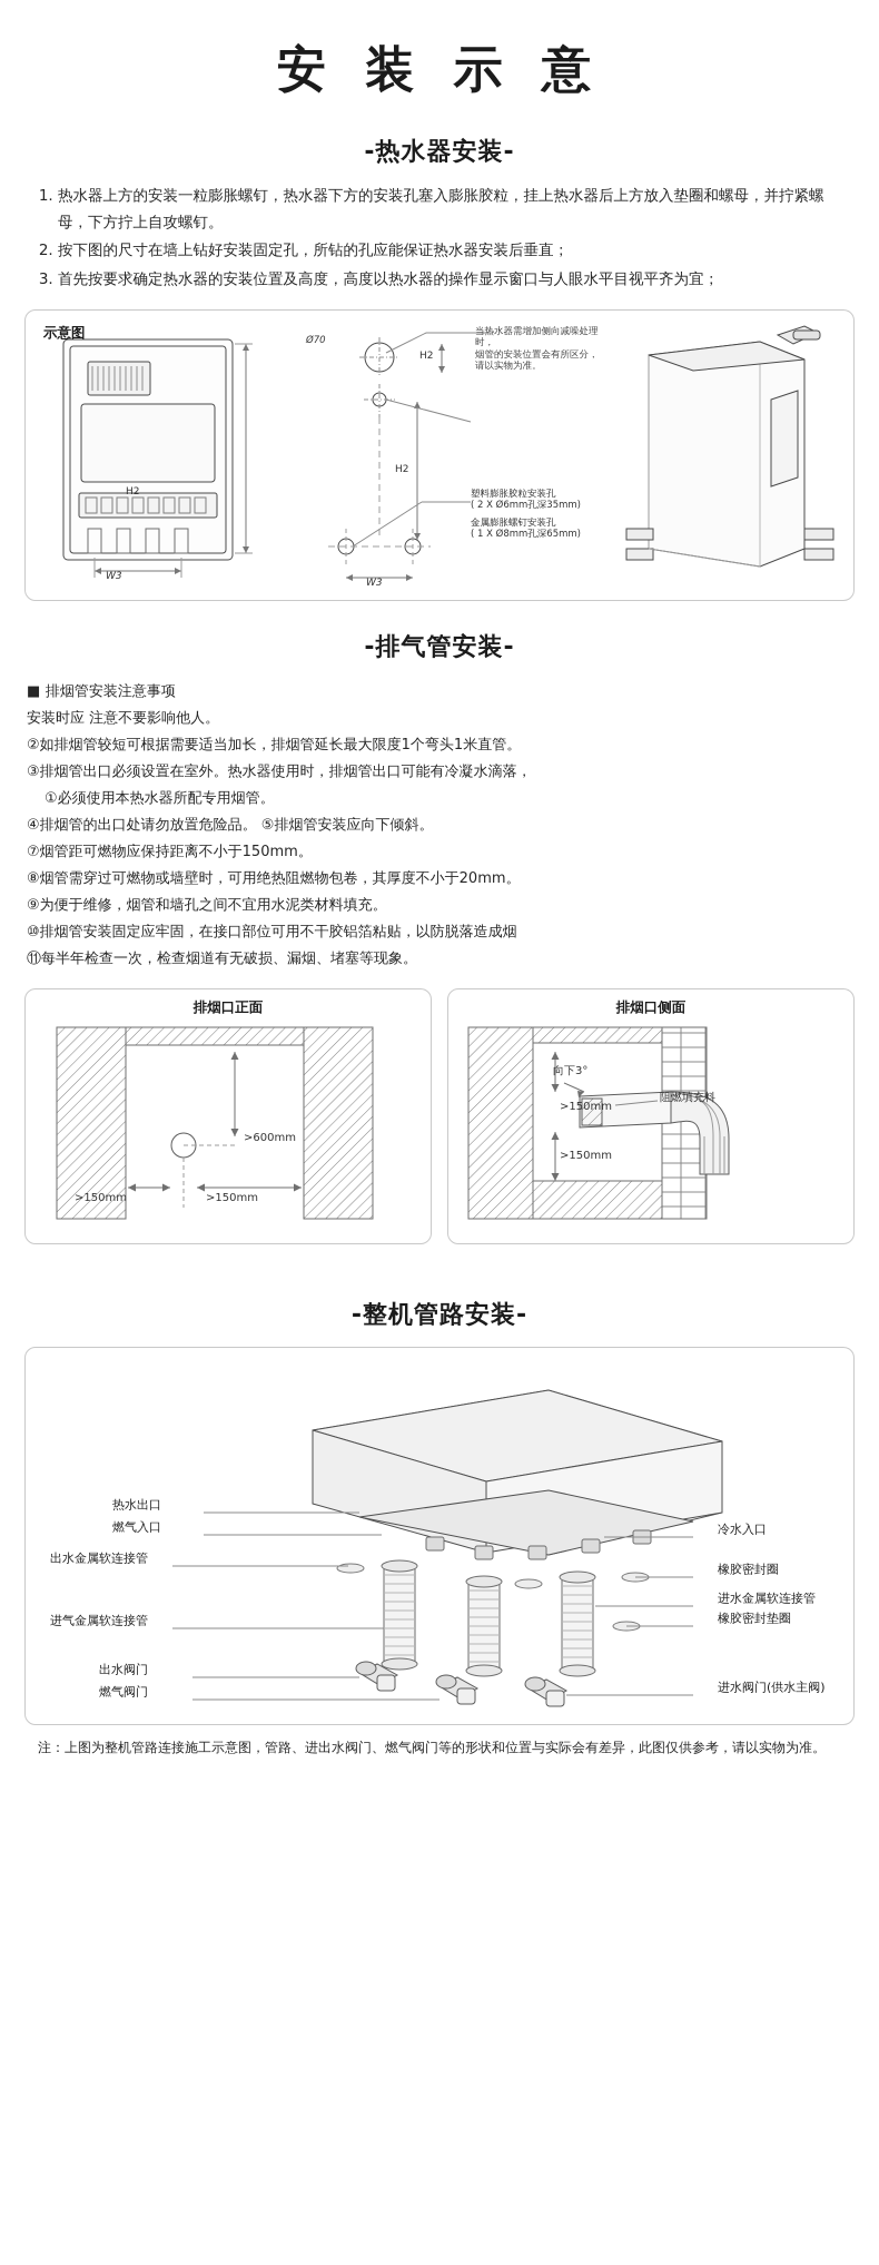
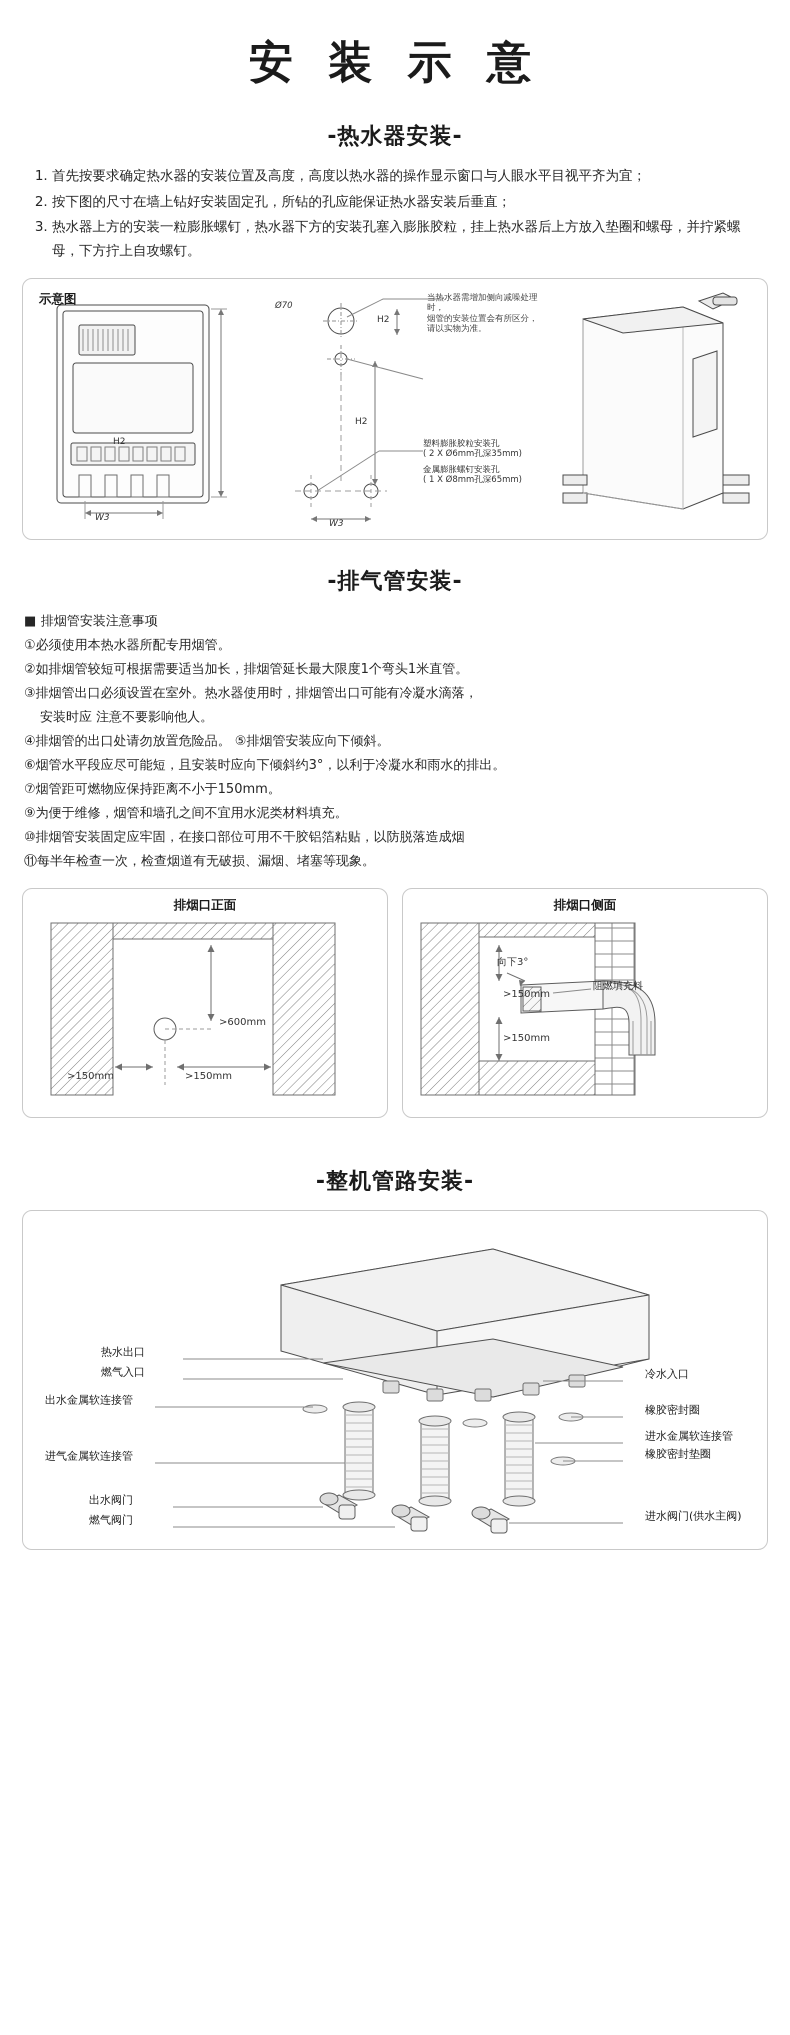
  安 装 示 意
  -热水器安装-
- 热水器上方的安装一粒膨胀螺钉，热水器下方的安装孔塞入膨胀胶粒，挂上热水器后上方放入垫圈和螺母，并拧紧螺母，下方拧上自攻螺钉。
+ 首先按要求确定热水器的安装位置及高度，高度以热水器的操作显示窗口与人眼水平目视平齐为宜；
  按下图的尺寸在墙上钻好安装固定孔，所钻的孔应能保证热水器安装后垂直；
- 首先按要求确定热水器的安装位置及高度，高度以热水器的操作显示窗口与人眼水平目视平齐为宜；
+ 热水器上方的安装一粒膨胀螺钉，热水器下方的安装孔塞入膨胀胶粒，挂上热水器后上方放入垫圈和螺母，并拧紧螺母，下方拧上自攻螺钉。
  示意图
  Ø70
  H2
  H2
  H2
  W3
  W3
  塑料膨胀胶粒安装孔
  ( 2 X Ø6mm孔深35mm)
  金属膨胀螺钉安装孔
  ( 1 X Ø8mm孔深65mm)
  当热水器需增加侧向减噪处理时，
  烟管的安装位置会有所区分，
  请以实物为准。
  -排气管安装-
  ■ 排烟管安装注意事项
- 安装时应 注意不要影响他人。
+ ①必须使用本热水器所配专用烟管。
  ②如排烟管较短可根据需要适当加长，排烟管延长最大限度1个弯头1米直管。
  ③排烟管出口必须设置在室外。热水器使用时，排烟管出口可能有冷凝水滴落，
- ①必须使用本热水器所配专用烟管。
+ 安装时应 注意不要影响他人。
  ④排烟管的出口处请勿放置危险品。 ⑤排烟管安装应向下倾斜。
+ ⑥烟管水平段应尽可能短，且安装时应向下倾斜约3°，以利于冷凝水和雨水的排出。
  ⑦烟管距可燃物应保持距离不小于150mm。
- ⑧烟管需穿过可燃物或墙壁时，可用绝热阻燃物包卷，其厚度不小于20mm。
  ⑨为便于维修，烟管和墙孔之间不宜用水泥类材料填充。
  ⑩排烟管安装固定应牢固，在接口部位可用不干胶铝箔粘贴，以防脱落造成烟
  ⑪每半年检查一次，检查烟道有无破损、漏烟、堵塞等现象。
  排烟口正面
  >600mm
  >150mm
  >150mm
  排烟口侧面
  向下3°
  阻燃填充料
  >150mm
  >150mm
  -整机管路安装-
  热水出口
  燃气入口
  出水金属软连接管
  进气金属软连接管
  出水阀门
  燃气阀门
  冷水入口
  橡胶密封圈
  进水金属软连接管
  橡胶密封垫圈
  进水阀门(供水主阀)
- 注：上图为整机管路连接施工示意图，管路、进出水阀门、燃气阀门等的形状和位置与实际会有差异，此图仅供参考，请以实物为准。
